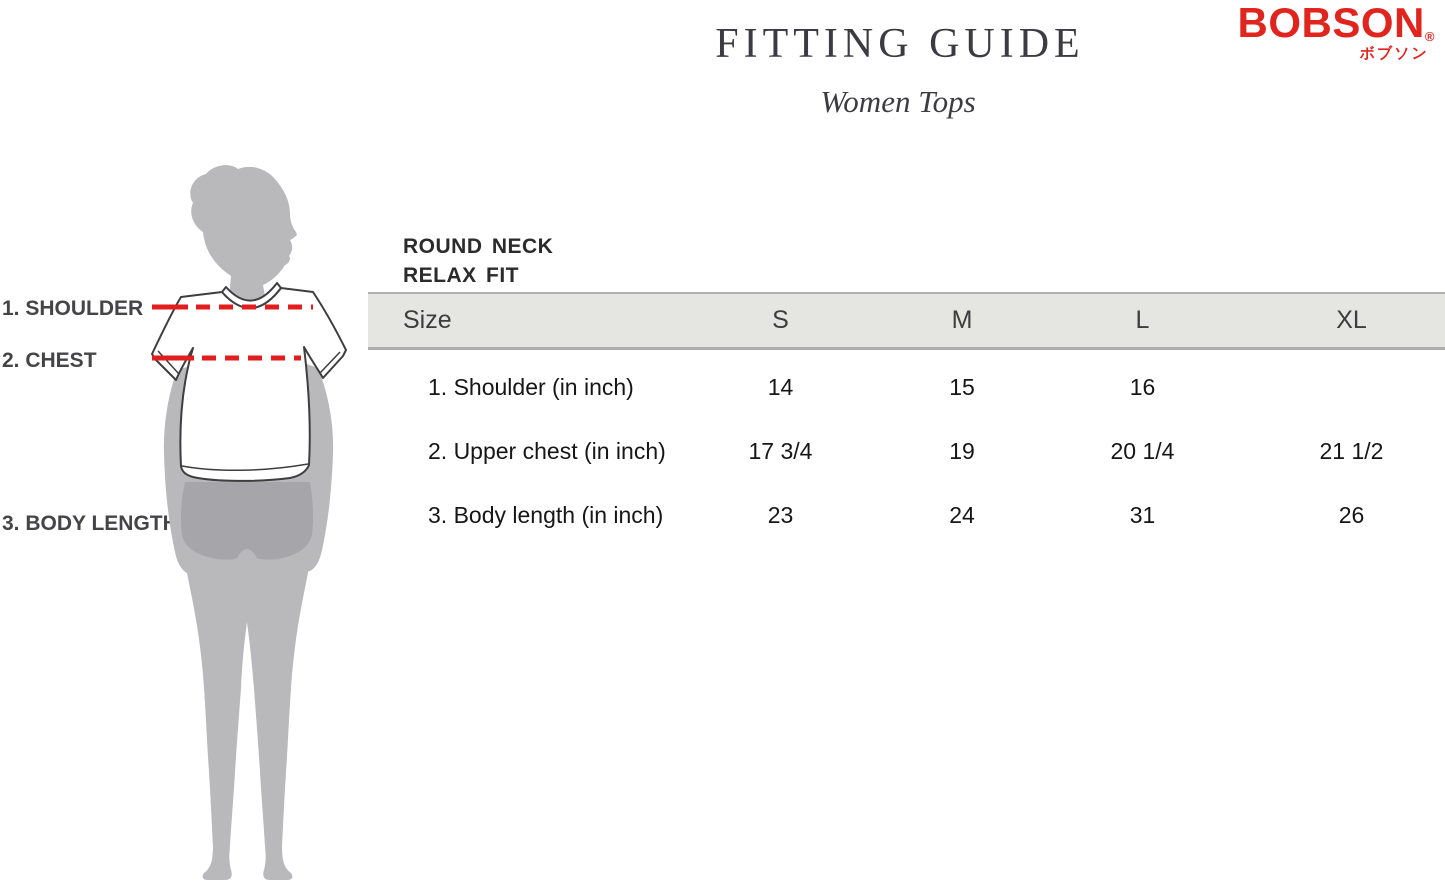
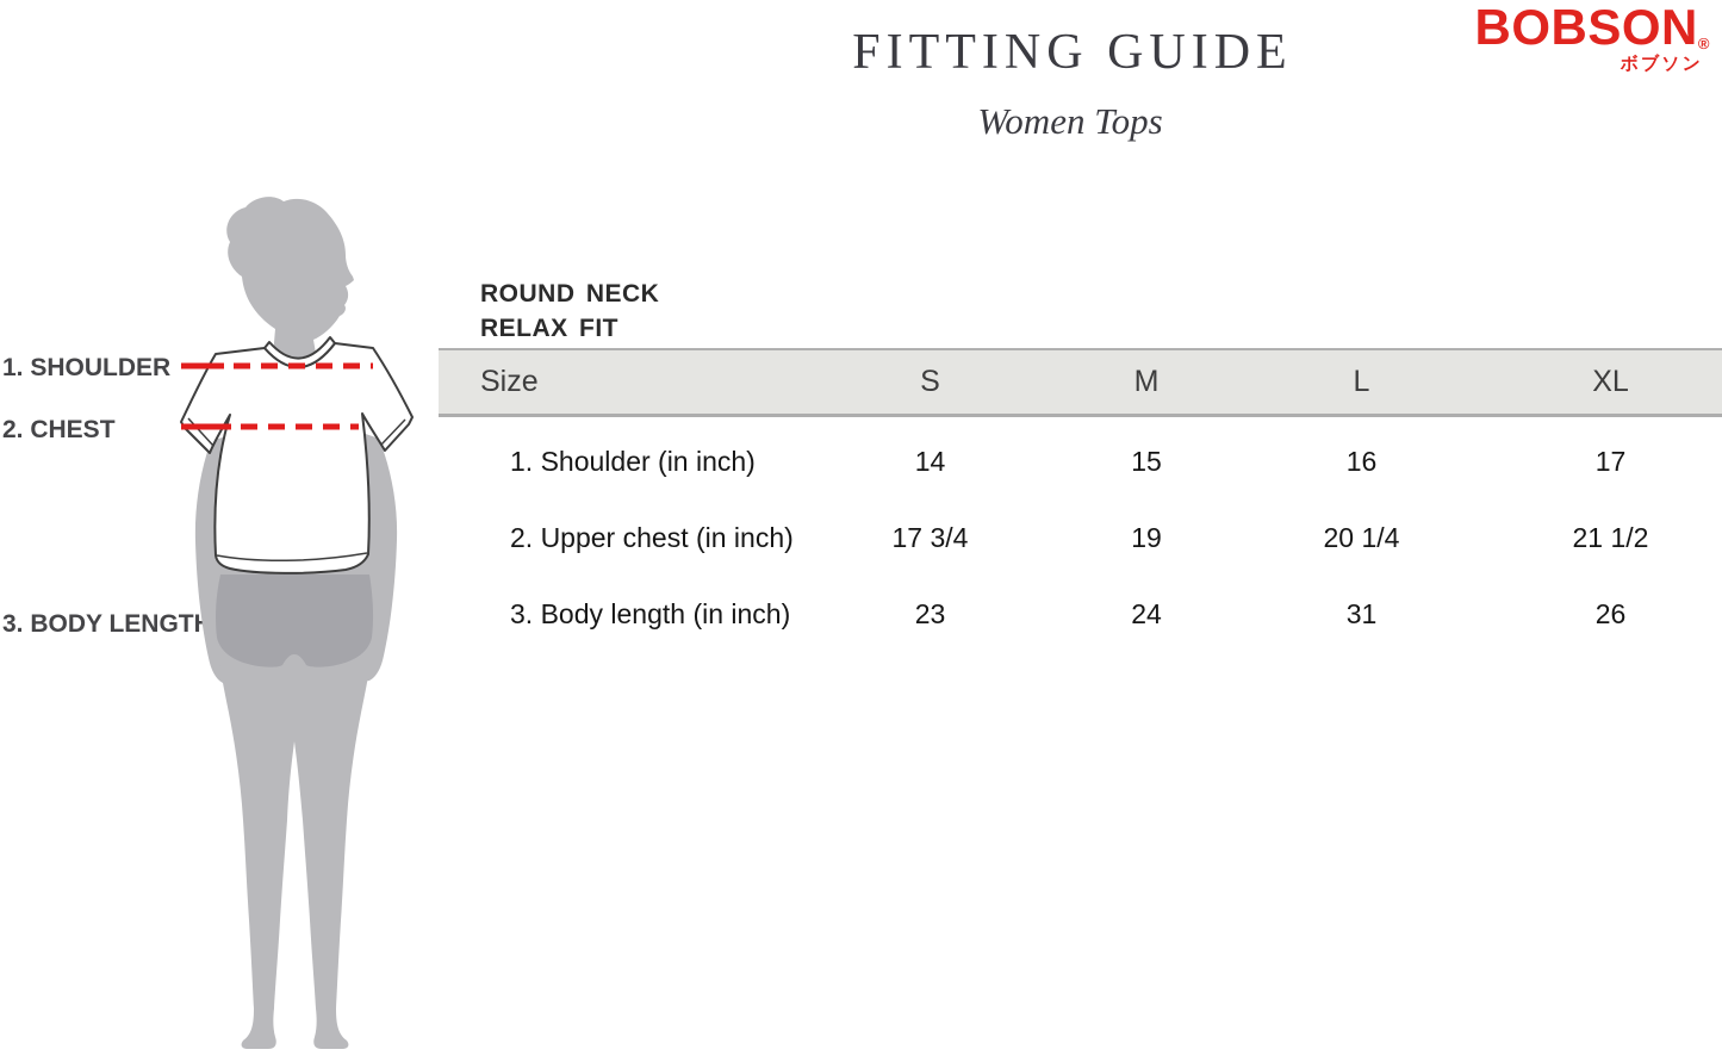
  FITTING GUIDE
  Women Tops
  BOBSON®
  ボブソン
  1. SHOULDER
  2. CHEST
  3. BODY LENGT
  ROUND NECK
  RELAX FIT
  Size
  S
  M
  L
  XL
  1. Shoulder (in inch)
  14
  15
  16
+ 17
  2. Upper chest (in inch)
  17 3/4
  19
  20 1/4
  21 1/2
  3. Body length (in inch)
  23
  24
  31
  26
